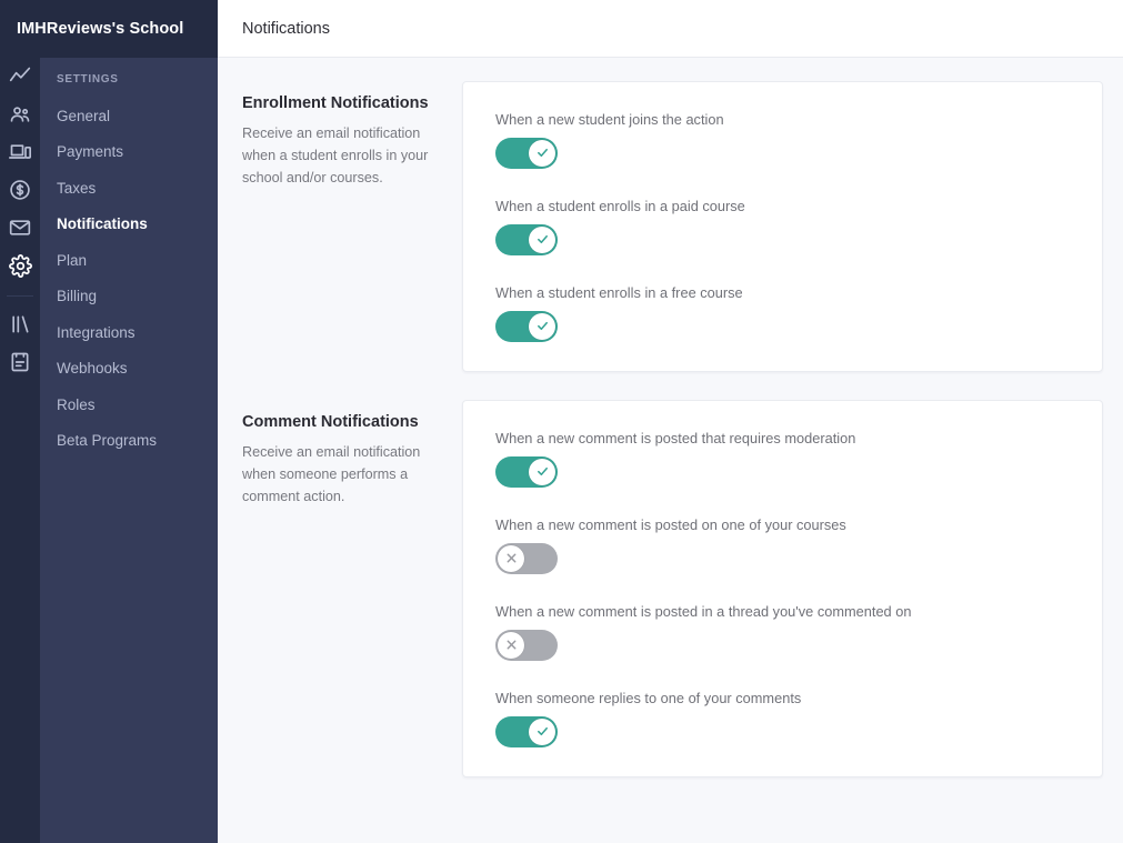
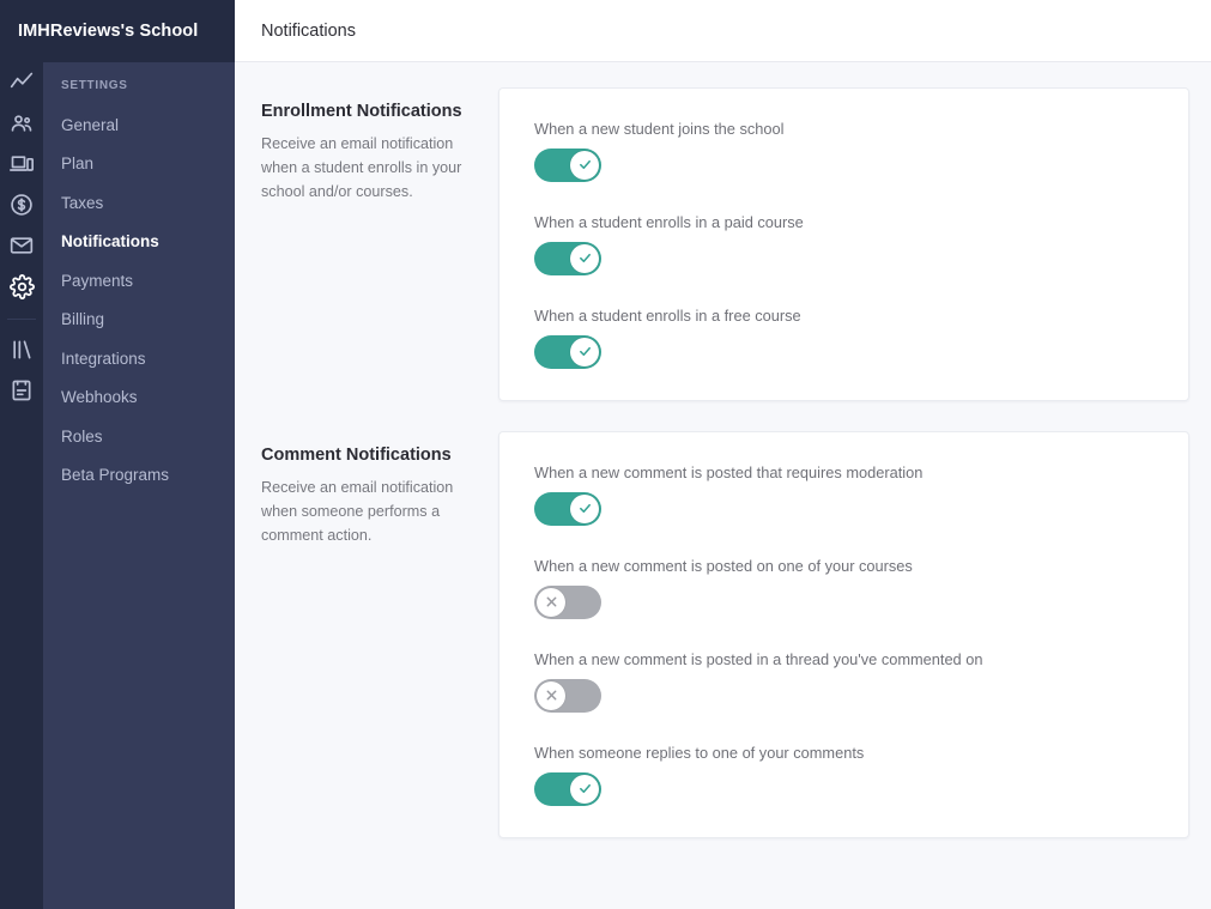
  IMHReviews's School
  SETTINGS
  General
- Payments
+ Plan
  Taxes
  Notifications
- Plan
+ Payments
  Billing
  Integrations
  Webhooks
  Roles
  Beta Programs
  Notifications
  Enrollment Notifications
  Receive an email notification when a student enrolls in your school and/or courses.
- When a new student joins the action
+ When a new student joins the school
  When a student enrolls in a paid course
  When a student enrolls in a free course
  Comment Notifications
  Receive an email notification when someone performs a comment action.
  When a new comment is posted that requires moderation
  When a new comment is posted on one of your courses
  When a new comment is posted in a thread you've commented on
  When someone replies to one of your comments
